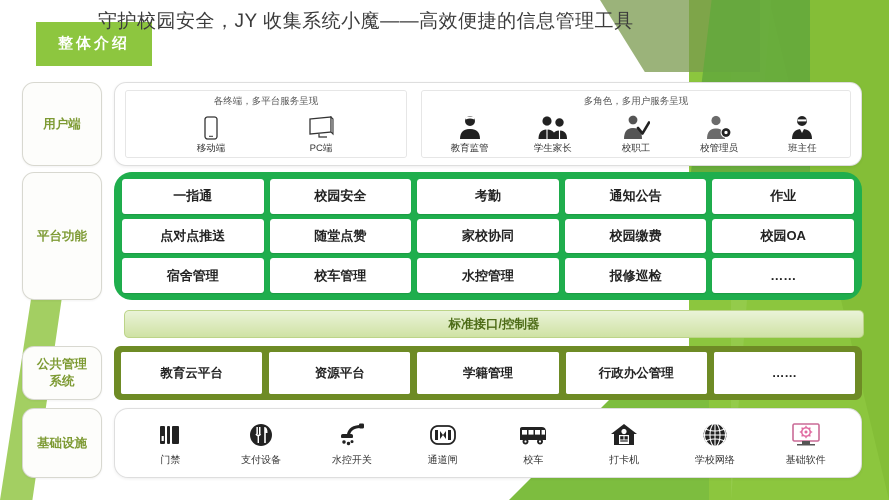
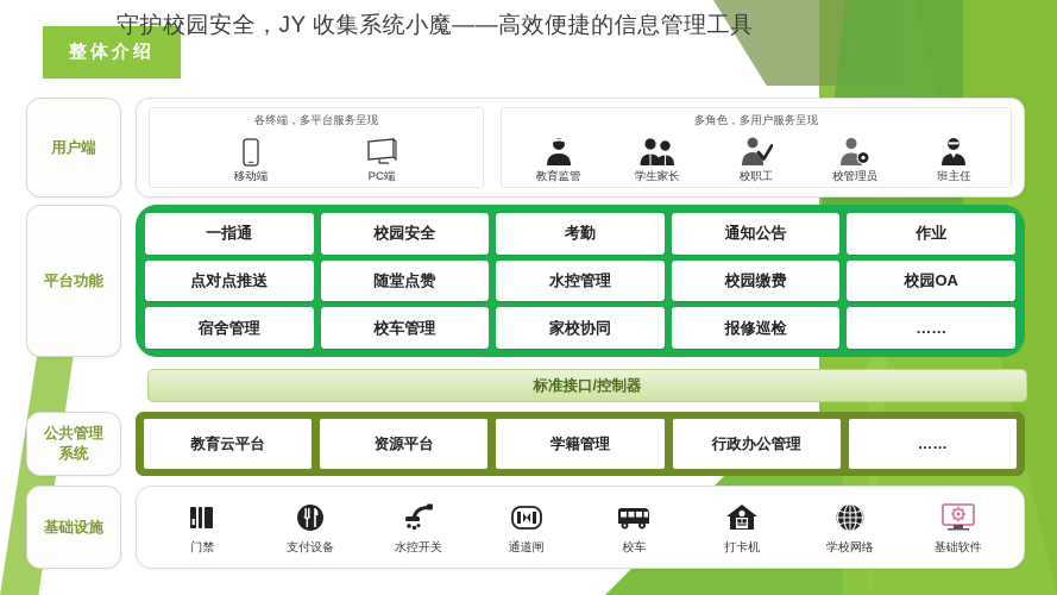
  整体介绍
  守护校园安全，JY 收集系统小魔——高效便捷的信息管理工具
  用户端
  各终端，多平台服务呈现
  移动端
  PC端
  多角色，多用户服务呈现
  教育监管
  学生家长
  校职工
  校管理员
  班主任
  平台功能
  一指通
  校园安全
  考勤
  通知公告
  作业
  点对点推送
  随堂点赞
- 家校协同
+ 水控管理
  校园缴费
  校园OA
  宿舍管理
  校车管理
- 水控管理
+ 家校协同
  报修巡检
  ……
  标准接口/控制器
  公共管理
  系统
  教育云平台
  资源平台
  学籍管理
  行政办公管理
  ……
  基础设施
  门禁
  支付设备
  水控开关
  通道闸
  校车
  打卡机
  学校网络
  基础软件
